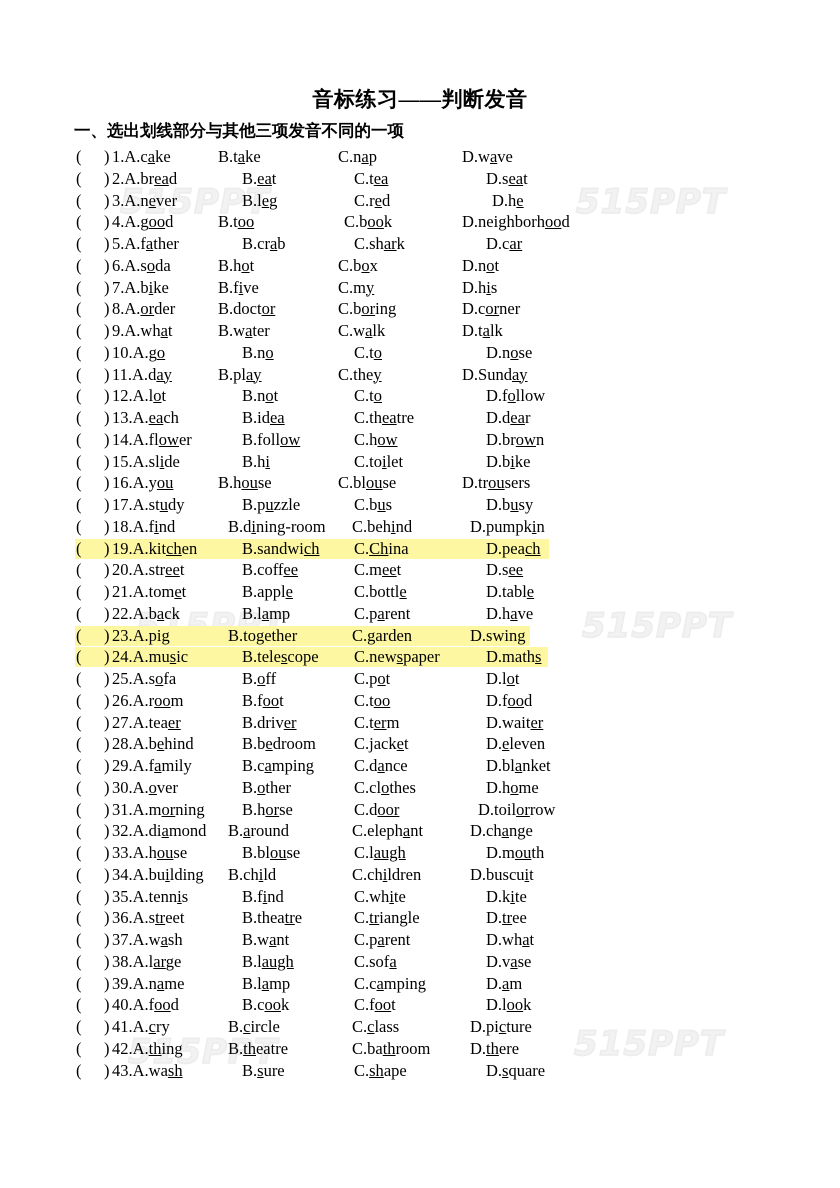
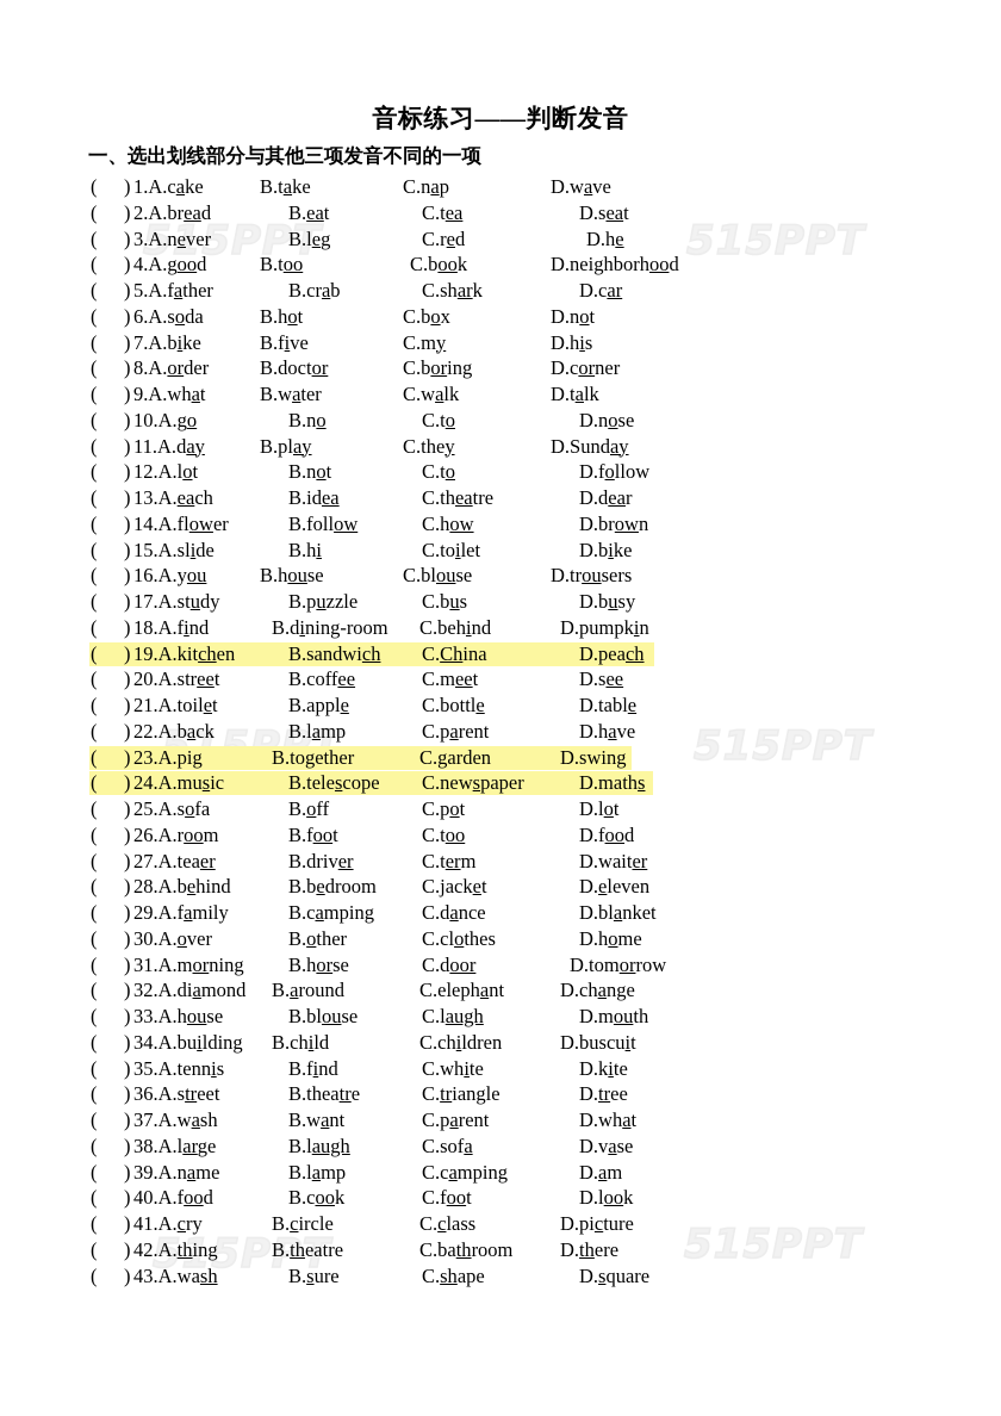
  515PPT
  515PPT
  音标练习——判断发音
  一、选出划线部分与其他三项发音不同的一项
  (
  )
  1.A.cake
  B.take
  C.nap
  D.wave
  (
  )
  2.A.bread
  B.eat
  C.tea
  D.seat
  (
  )
  3.A.never
  B.leg
  C.red
  D.he
  (
  )
  4.A.good
  B.too
  C.book
  D.neighborhood
  (
  )
  5.A.father
  B.crab
  C.shark
  D.car
  (
  )
  6.A.soda
  B.hot
  C.box
  D.not
  (
  )
  7.A.bike
  B.five
  C.my
  D.his
  (
  )
  8.A.order
  B.doctor
  C.boring
  D.corner
  (
  )
  9.A.what
  B.water
  C.walk
  D.talk
  (
  )
  10.A.go
  B.no
  C.to
  D.nose
  (
  )
  11.A.day
  B.play
  C.they
  D.Sunday
  (
  )
  12.A.lot
  B.not
  C.to
  D.follow
  (
  )
  13.A.each
  B.idea
  C.theatre
  D.dear
  (
  )
  14.A.flower
  B.follow
  C.how
  D.brown
  (
  )
  15.A.slide
  B.hi
  C.toilet
  D.bike
  (
  )
  16.A.you
  B.house
  C.blouse
  D.trousers
  (
  )
  17.A.study
  B.puzzle
  C.bus
  D.busy
  (
  )
  18.A.find
  B.dining-room
  C.behind
  D.pumpkin
  (
  )
  19.A.kitchen
  B.sandwich
  C.China
  D.peach
  (
  )
  20.A.street
  B.coffee
  C.meet
  D.see
  (
  )
- 21.A.tomet
+ 21.A.toilet
  B.apple
  C.bottle
  D.table
  (
  )
  22.A.back
  B.lamp
  C.parent
  D.have
  (
  )
  23.A.pig
  B.together
  C.garden
  D.swing
  (
  )
  24.A.music
  B.telescope
  C.newspaper
  D.maths
  (
  )
  25.A.sofa
  B.off
  C.pot
  D.lot
  (
  )
  26.A.room
  B.foot
  C.too
  D.food
  (
  )
  27.A.teaer
  B.driver
  C.term
  D.waiter
  (
  )
  28.A.behind
  B.bedroom
  C.jacket
  D.eleven
  (
  )
  29.A.family
  B.camping
  C.dance
  D.blanket
  (
  )
  30.A.over
  B.other
  C.clothes
  D.home
  (
  )
  31.A.morning
  B.horse
  C.door
- D.toilorrow
+ D.tomorrow
  (
  )
  32.A.diamond
  B.around
  C.elephant
  D.change
  (
  )
  33.A.house
  B.blouse
  C.laugh
  D.mouth
  (
  )
  34.A.building
  B.child
  C.children
  D.buscuit
  (
  )
  35.A.tennis
  B.find
  C.white
  D.kite
  (
  )
  36.A.street
  B.theatre
  C.triangle
  D.tree
  (
  )
  37.A.wash
  B.want
  C.parent
  D.what
  (
  )
  38.A.large
  B.laugh
  C.sofa
  D.vase
  (
  )
  39.A.name
  B.lamp
  C.camping
  D.am
  (
  )
  40.A.food
  B.cook
  C.foot
  D.look
  (
  )
  41.A.cry
  B.circle
  C.class
  D.picture
  (
  )
  42.A.thing
  B.theatre
  C.bathroom
  D.there
  (
  )
  43.A.wash
  B.sure
  C.shape
  D.square
